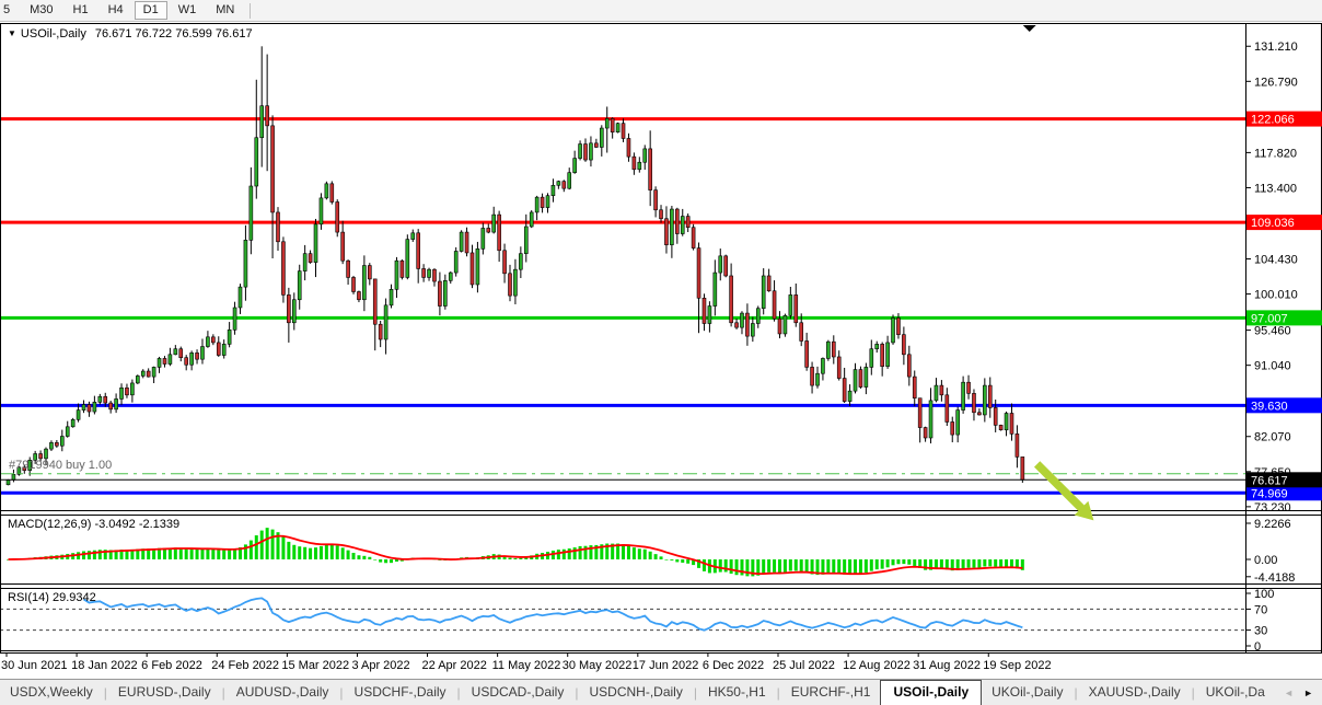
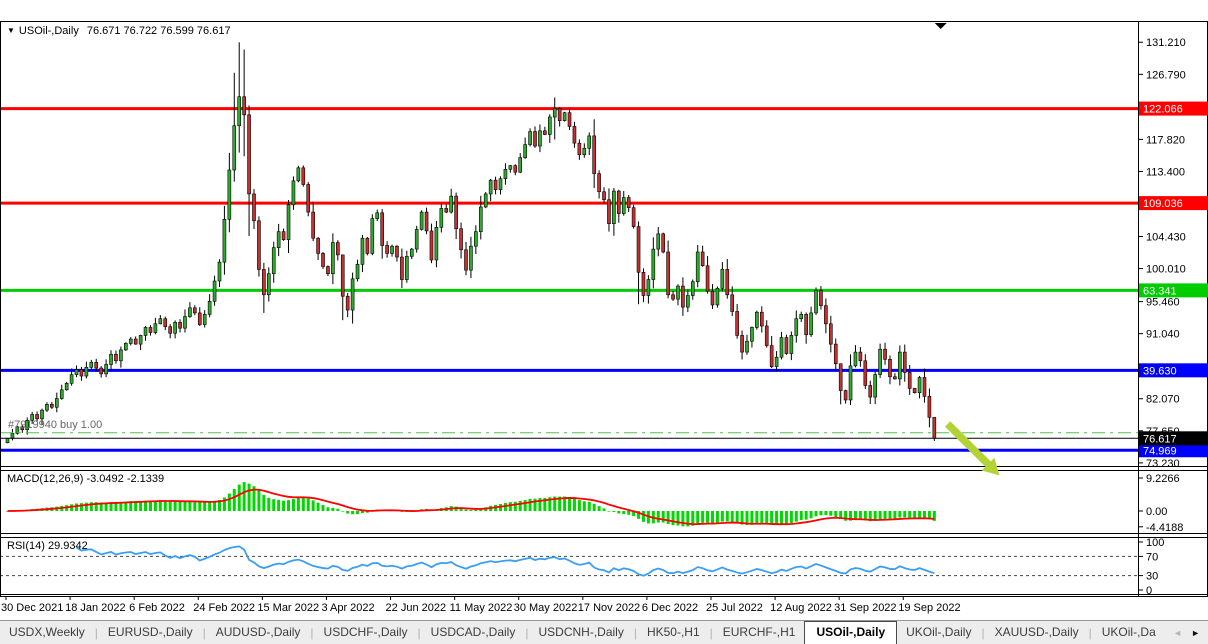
- 5
- M30
- H1
- H4
- D1
- W1
- MN
  131.210
  126.790
  117.820
  113.400
  104.430
  100.010
  95.460
  91.040
  82.070
  73.230
  9.2266
  0.00
  -4.4188
  100
  70
  30
  0
  122.066
  109.036
- 97.007
+ 63.341
  39.630
  74.969
  76.617
- 30 Jun 2021
+ 30 Dec 2021
  18 Jan 2022
  6 Feb 2022
  24 Feb 2022
  15 Mar 2022
  3 Apr 2022
- 22 Apr 2022
+ 22 Jun 2022
  11 May 2022
  30 May 2022
- 17 Jun 2022
+ 17 Nov 2022
  6 Dec 2022
  25 Jul 2022
  12 Aug 2022
- 31 Aug 2022
+ 31 Sep 2022
  19 Sep 2022
  ▼ USOil-,Daily 76.671 76.722 76.599 76.617
  #7919940 buy 1.00
  MACD(12,26,9) -3.0492 -2.1339
  RSI(14) 29.9342
  USDX,Weekly
  |
  EURUSD-,Daily
  |
  AUDUSD-,Daily
  |
  USDCHF-,Daily
  |
  USDCAD-,Daily
  |
  USDCNH-,Daily
  |
  HK50-,H1
  |
  EURCHF-,H1
  USOil-,Daily
  UKOil-,Daily
  |
  XAUUSD-,Daily
  |
  UKOil-,Da
  ◄
  ►
